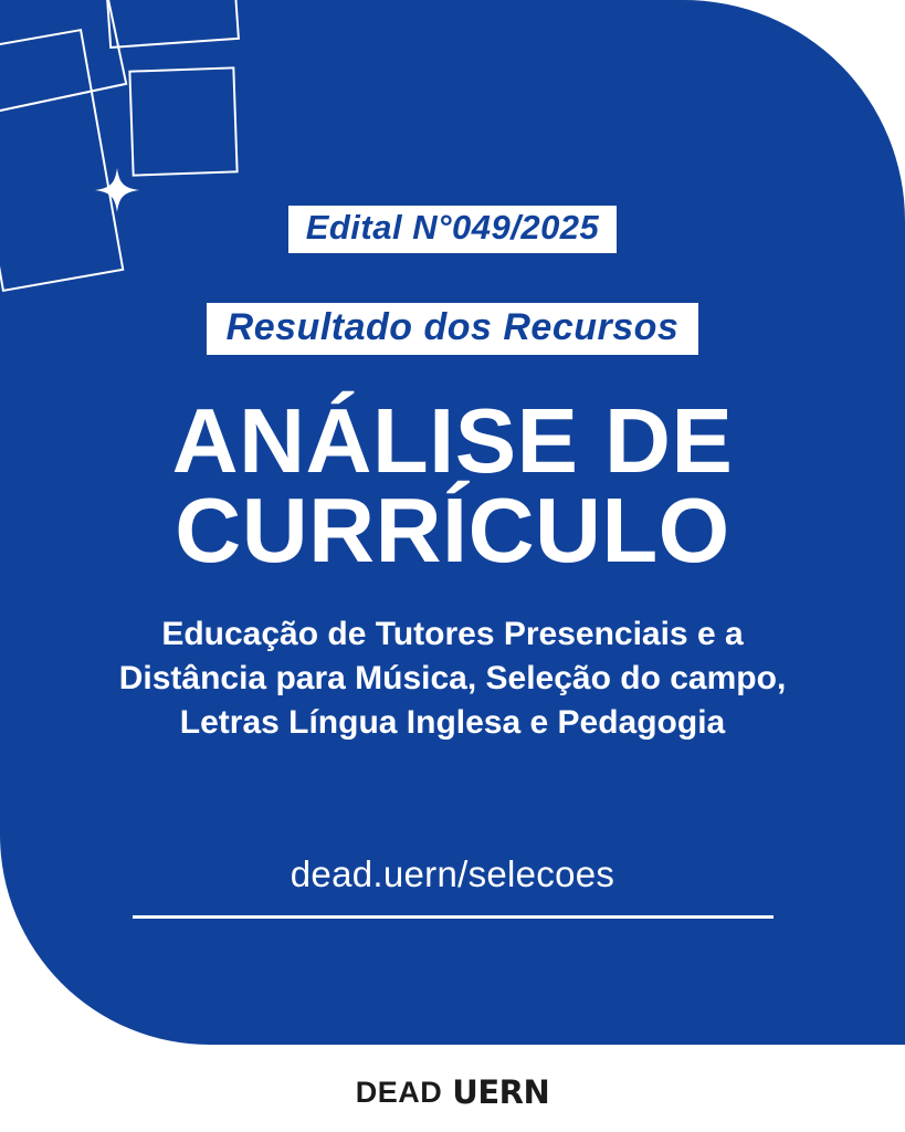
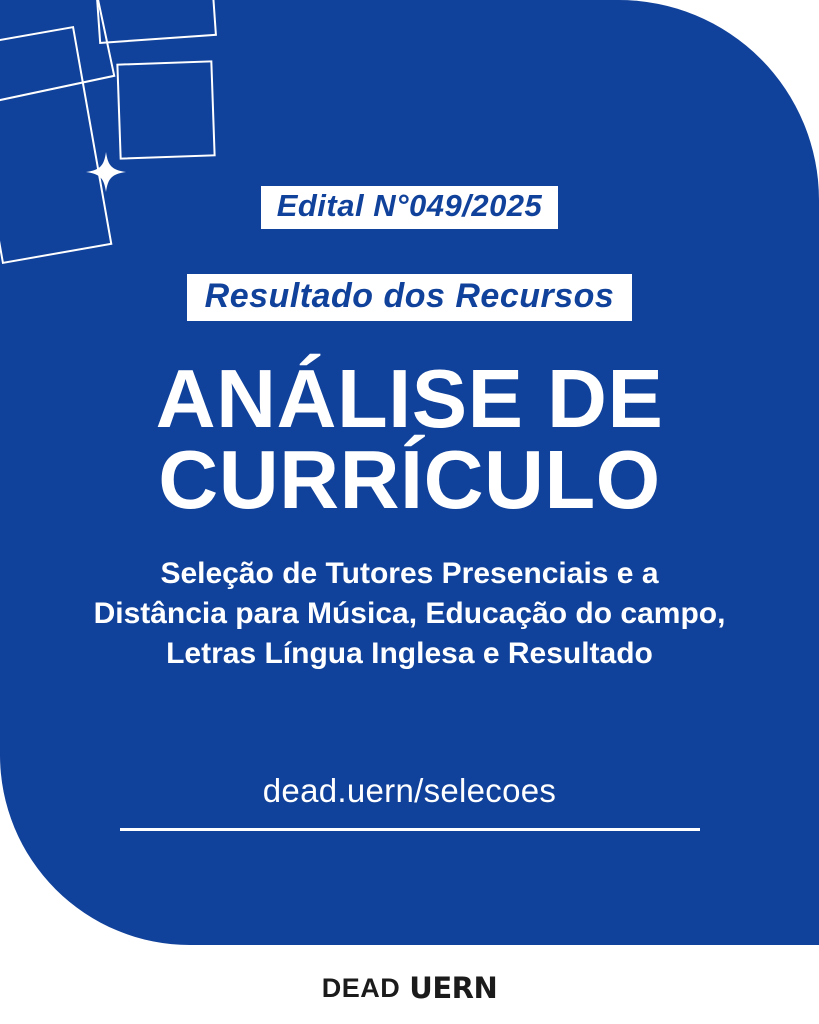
  Edital N°049/2025
  Resultado dos Recursos
  ANÁLISE DE
  CURRÍCULO
- Educação de Tutores Presenciais e a
+ Seleção de Tutores Presenciais e a
- Distância para Música, Seleção do campo,
+ Distância para Música, Educação do campo,
- Letras Língua Inglesa e Pedagogia
+ Letras Língua Inglesa e Resultado
  dead.uern/selecoes
  DEAD
  UERN
